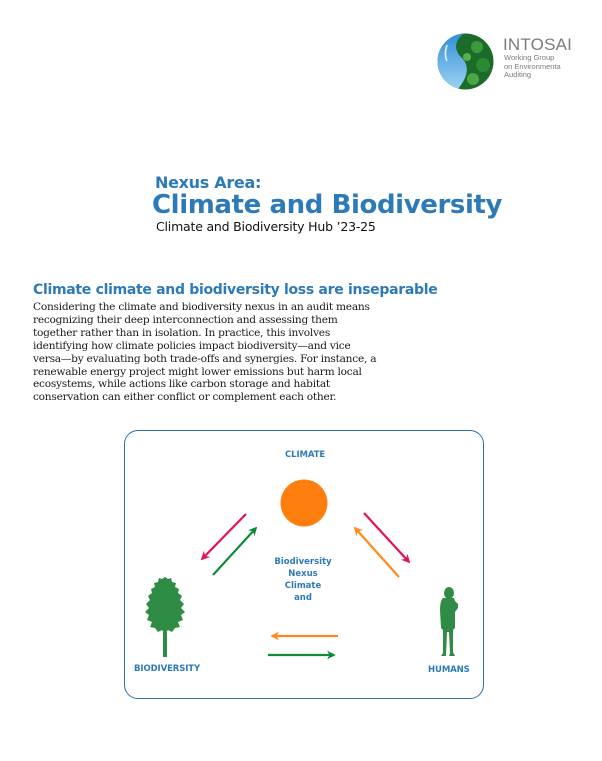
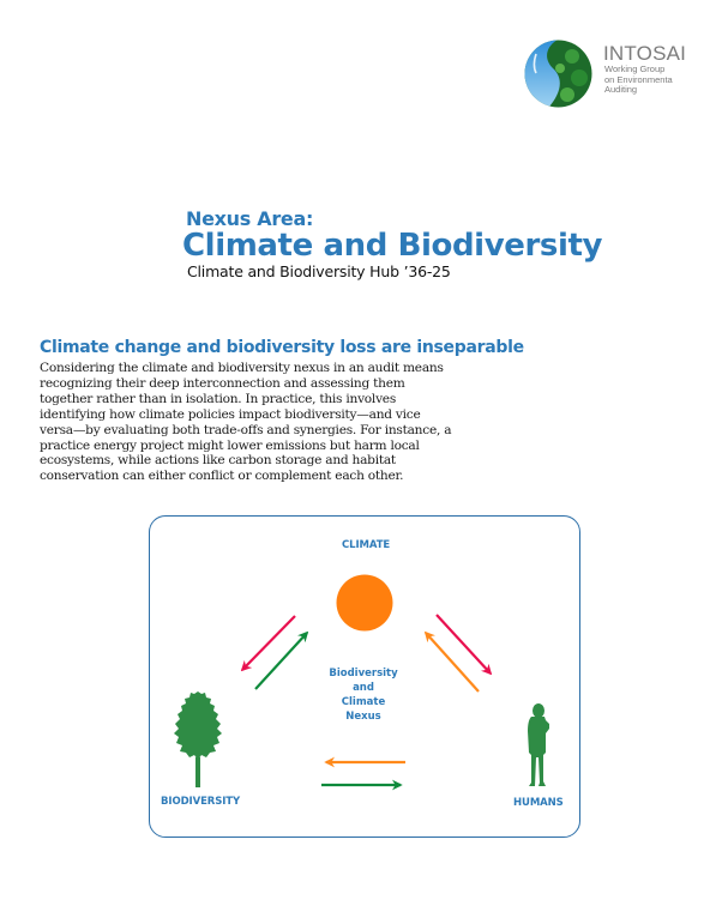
  INTOSAI
  Working Group
  on Environmenta
  Auditing
  Nexus Area:
  Climate and Biodiversity
- Climate and Biodiversity Hub ’23-25
+ Climate and Biodiversity Hub ’36-25
- Climate climate and biodiversity loss are inseparable
+ Climate change and biodiversity loss are inseparable
- Considering the climate and biodiversity nexus in an audit means recognizing their deep interconnection and assessing them together rather than in isolation. In practice, this involves identifying how climate policies impact biodiversity—and vice versa—by evaluating both trade-offs and synergies. For instance, a renewable energy project might lower emissions but harm local ecosystems, while actions like carbon storage and habitat conservation can either conflict or complement each other.
+ Considering the climate and biodiversity nexus in an audit means recognizing their deep interconnection and assessing them together rather than in isolation. In practice, this involves identifying how climate policies impact biodiversity—and vice versa—by evaluating both trade-offs and synergies. For instance, a practice energy project might lower emissions but harm local ecosystems, while actions like carbon storage and habitat conservation can either conflict or complement each other.
  CLIMATE
  BIODIVERSITY
  HUMANS
  Biodiversity
- Nexus
+ and
  Climate
- and
+ Nexus
